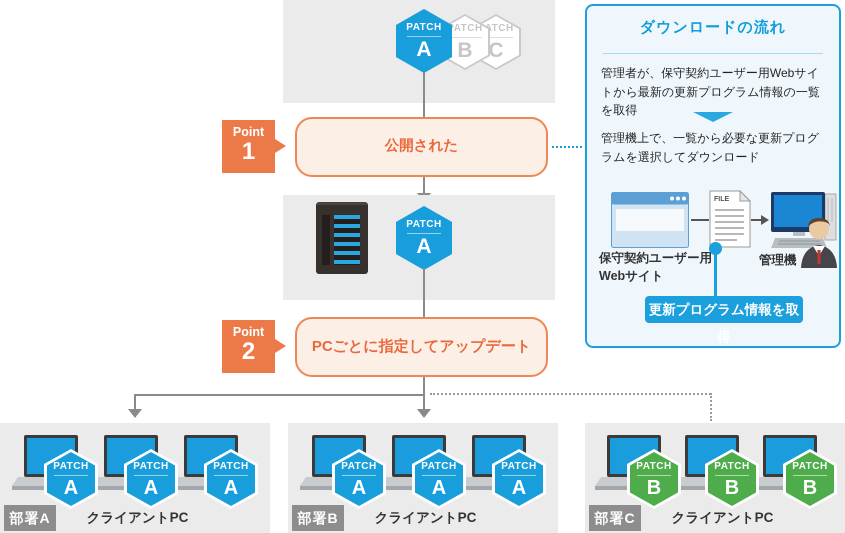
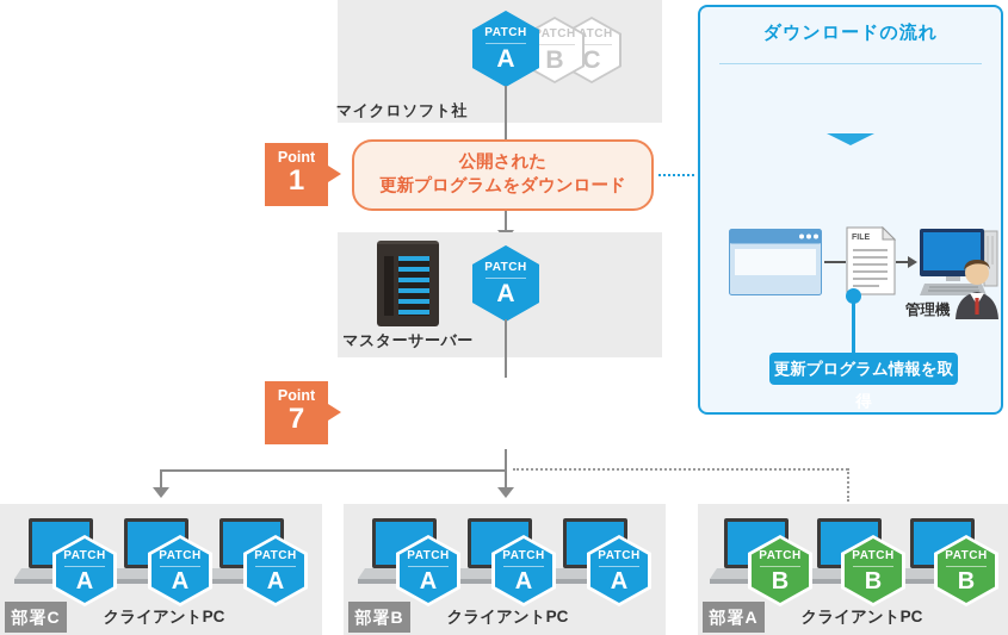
+ マイクロソフト社
  C
  ATCH
  B
  PATCH
  A
  Point
  1
  公開された
+ 更新プログラムをダウンロード
+ マスターサーバー
  PATCH
  A
  Point
- 2
+ 7
- PCごとに指定してアップデート
  PATCH
  A
  PATCH
  A
  PATCH
  A
- 部署A
+ 部署C
  クライアントPC
  PATCH
  A
  PATCH
  A
  PATCH
  A
  部署B
  クライアントPC
  PATCH
  B
  PATCH
  B
  PATCH
  B
- 部署C
+ 部署A
  クライアントPC
  ダウンロードの流れ
- 管理者が、保守契約ユーザー用Webサイトから最新の更新プログラム情報の一覧を取得
- 管理機上で、一覧から必要な更新プログラムを選択してダウンロード
- 保守契約ユーザー用
- Webサイト
  管理機
  更新プログラム情報を取
